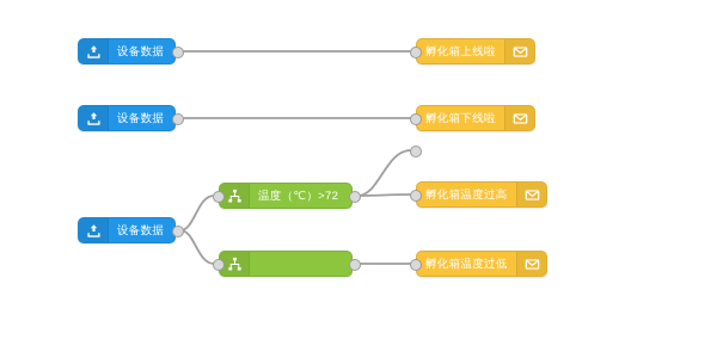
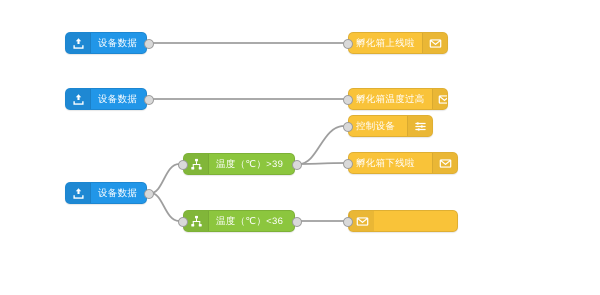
  设备数据
  设备数据
  设备数据
- 温度（℃）>72
+ 温度（℃）>39
+ 温度（℃）<36
  孵化箱上线啦
- 孵化箱下线啦
+ 孵化箱温度过高
+ 控制设备
- 孵化箱温度过高
+ 孵化箱下线啦
- 孵化箱温度过低
